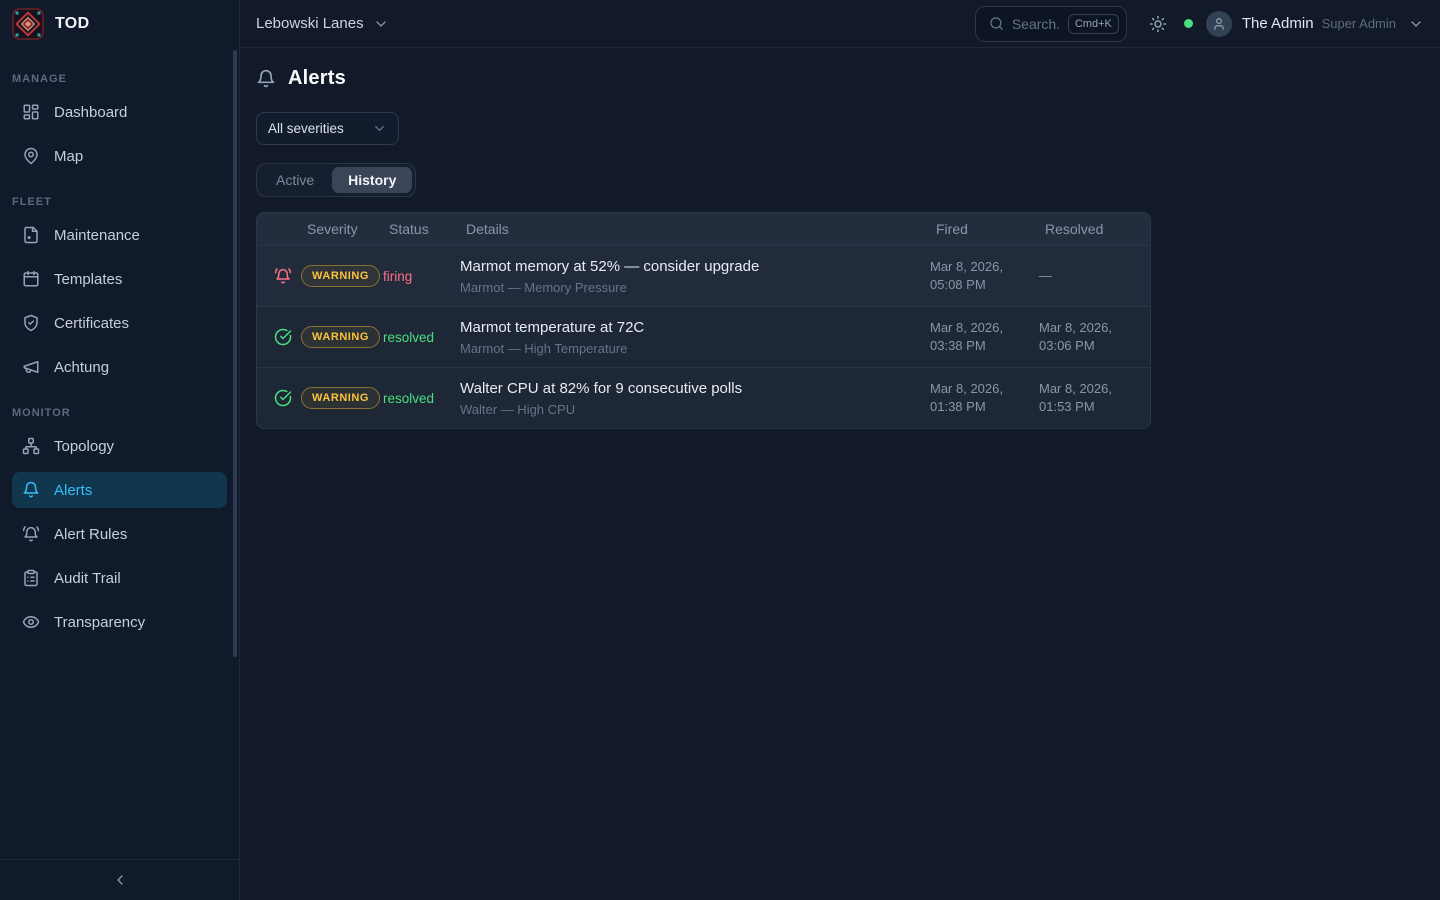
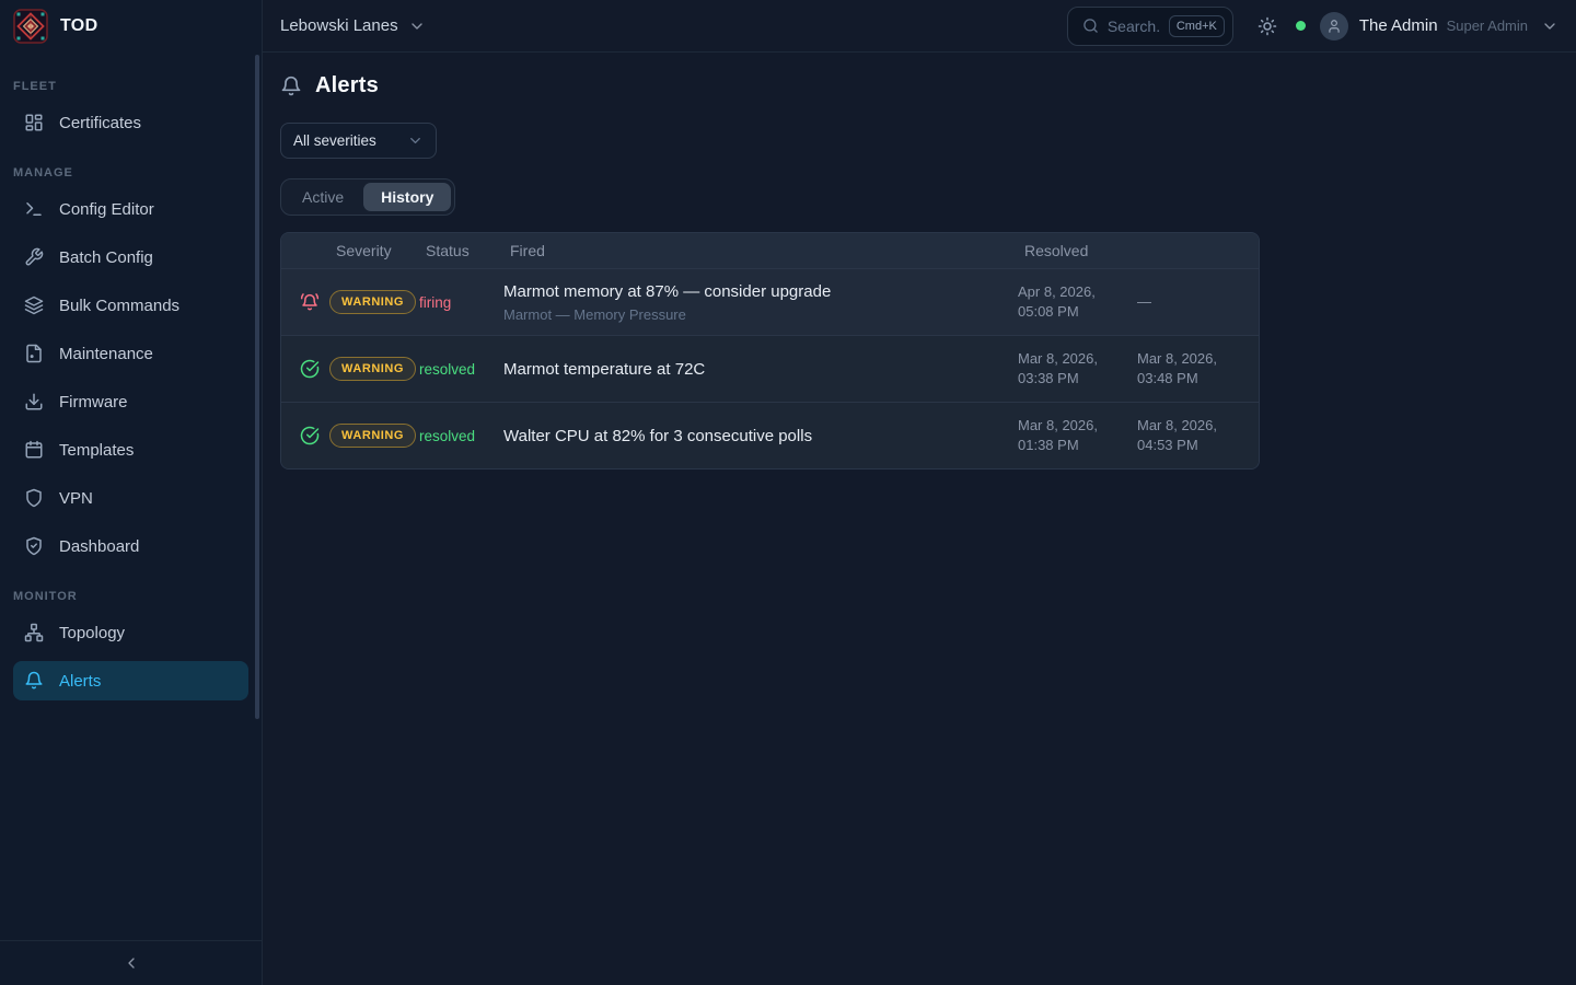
  TOD
- MANAGE
+ FLEET
- Dashboard
+ Certificates
- Map
- FLEET
+ MANAGE
+ Config Editor
+ Batch Config
+ Bulk Commands
  Maintenance
+ Firmware
  Templates
+ VPN
- Certificates
+ Dashboard
- Achtung
  MONITOR
  Topology
  Alerts
- Alert Rules
- Audit Trail
- Transparency
  Lebowski Lanes
  Search.
  Cmd+K
  The Admin
  Super Admin
  Alerts
  All severities
  Active
  History
  Severity
  Status
- Details
  Fired
  Resolved
  WARNING
  firing
- Marmot memory at 52% — consider upgrade
+ Marmot memory at 87% — consider upgrade
  Marmot — Memory Pressure
- Mar 8, 2026, 05:08 PM
+ Apr 8, 2026, 05:08 PM
  —
  WARNING
  resolved
  Marmot temperature at 72C
- Marmot — High Temperature
  Mar 8, 2026, 03:38 PM
- Mar 8, 2026, 03:06 PM
+ Mar 8, 2026, 03:48 PM
  WARNING
  resolved
- Walter CPU at 82% for 9 consecutive polls
+ Walter CPU at 82% for 3 consecutive polls
- Walter — High CPU
  Mar 8, 2026, 01:38 PM
- Mar 8, 2026, 01:53 PM
+ Mar 8, 2026, 04:53 PM
